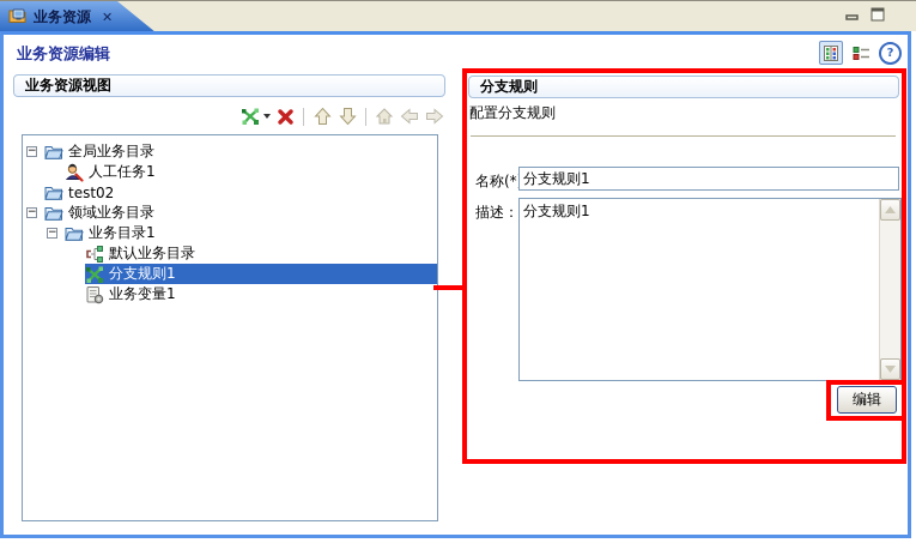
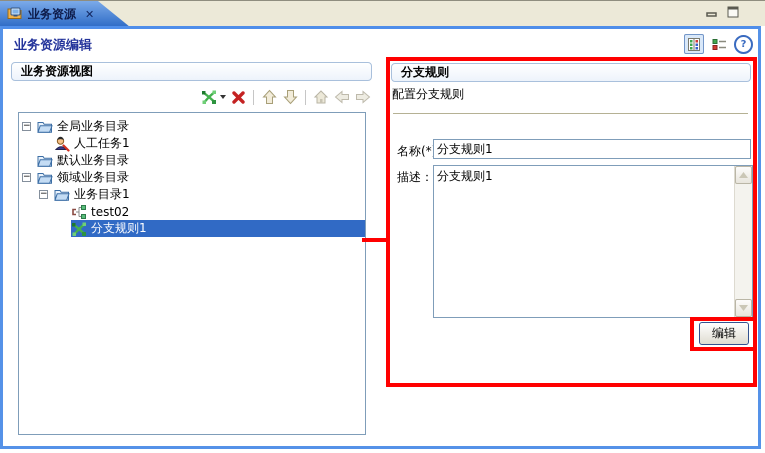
  业务资源
  ✕
  业务资源编辑
  ?
  业务资源视图
  −
  全局业务目录
  人工任务1
- test02
+ 默认业务目录
  −
  领域业务目录
  −
  业务目录1
- 默认业务目录
+ test02
  分支规则1
- 业务变量1
  分支规则
  配置分支规则
  分支规则1
  描述：
  分支规则1
  编辑
